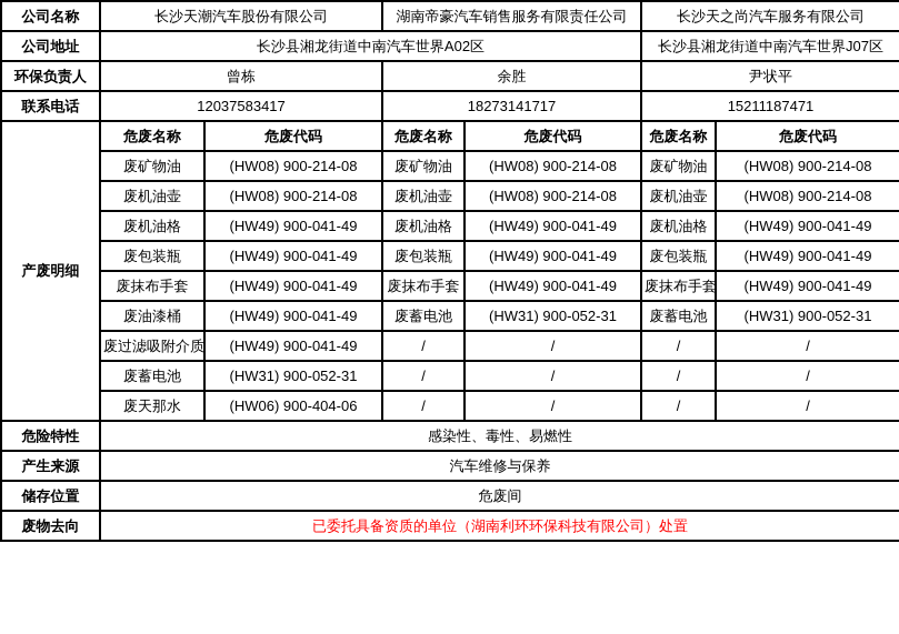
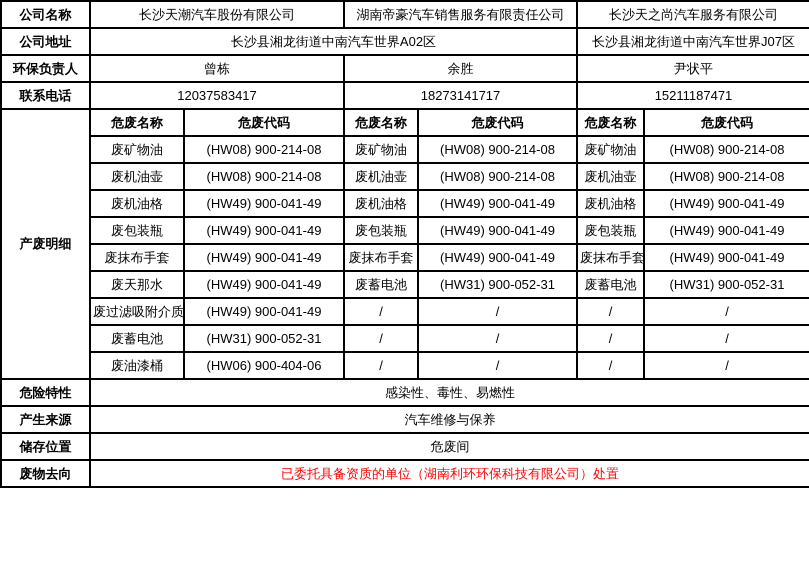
  公司名称	长沙天潮汽车股份有限公司	湖南帝豪汽车销售服务有限责任公司	长沙天之尚汽车服务有限公司
  公司地址	长沙县湘龙街道中南汽车世界A02区	长沙县湘龙街道中南汽车世界J07区
  环保负责人	曾栋	余胜	尹状平
  联系电话	12037583417	18273141717	15211187471
  产废明细	危废名称	危废代码	危废名称	危废代码	危废名称	危废代码
  废矿物油	(HW08) 900-214-08	废矿物油	(HW08) 900-214-08	废矿物油	(HW08) 900-214-08
  废机油壶	(HW08) 900-214-08	废机油壶	(HW08) 900-214-08	废机油壶	(HW08) 900-214-08
  废机油格	(HW49) 900-041-49	废机油格	(HW49) 900-041-49	废机油格	(HW49) 900-041-49
  废包装瓶	(HW49) 900-041-49	废包装瓶	(HW49) 900-041-49	废包装瓶	(HW49) 900-041-49
  废抹布手套	(HW49) 900-041-49	废抹布手套	(HW49) 900-041-49	废抹布手套	(HW49) 900-041-49
- 废油漆桶	(HW49) 900-041-49	废蓄电池	(HW31) 900-052-31	废蓄电池	(HW31) 900-052-31
+ 废天那水	(HW49) 900-041-49	废蓄电池	(HW31) 900-052-31	废蓄电池	(HW31) 900-052-31
  废过滤吸附介质	(HW49) 900-041-49	/	/	/	/
  废蓄电池	(HW31) 900-052-31	/	/	/	/
- 废天那水	(HW06) 900-404-06	/	/	/	/
+ 废油漆桶	(HW06) 900-404-06	/	/	/	/
  危险特性	感染性、毒性、易燃性
  产生来源	汽车维修与保养
  储存位置	危废间
  废物去向	已委托具备资质的单位（湖南利环环保科技有限公司）处置
